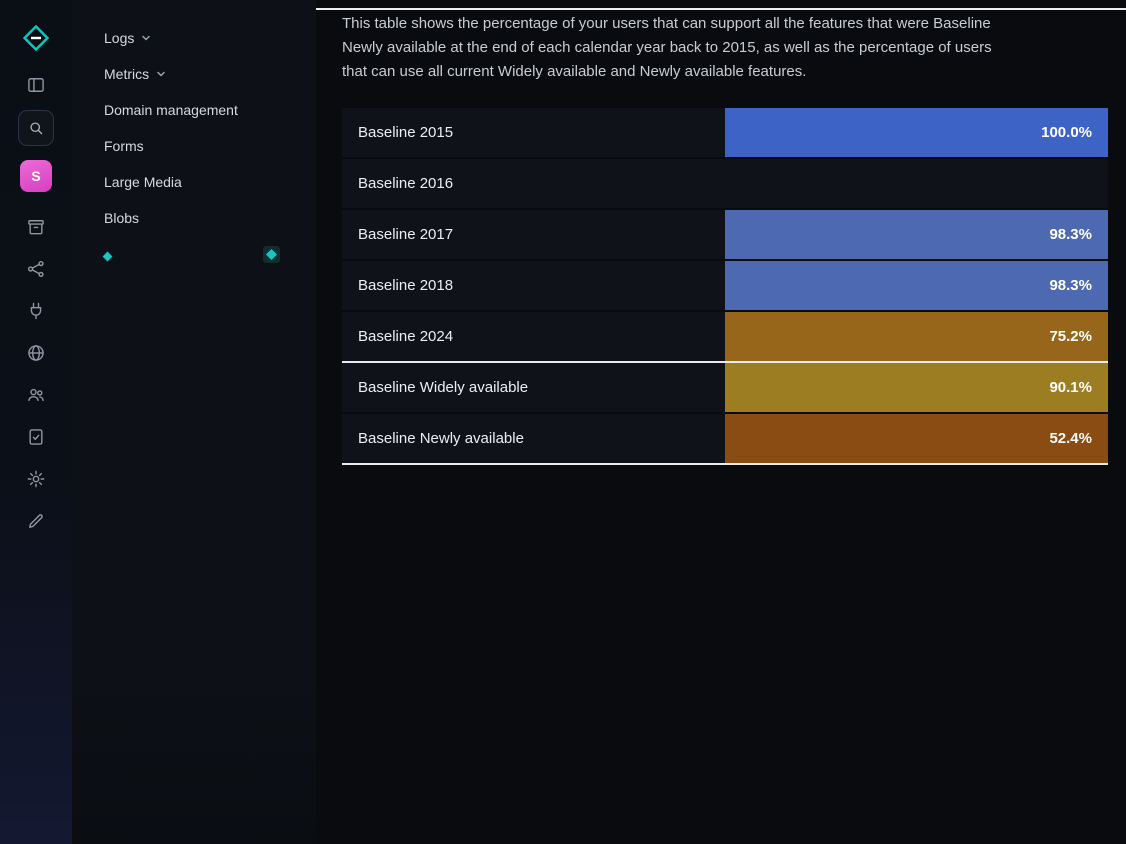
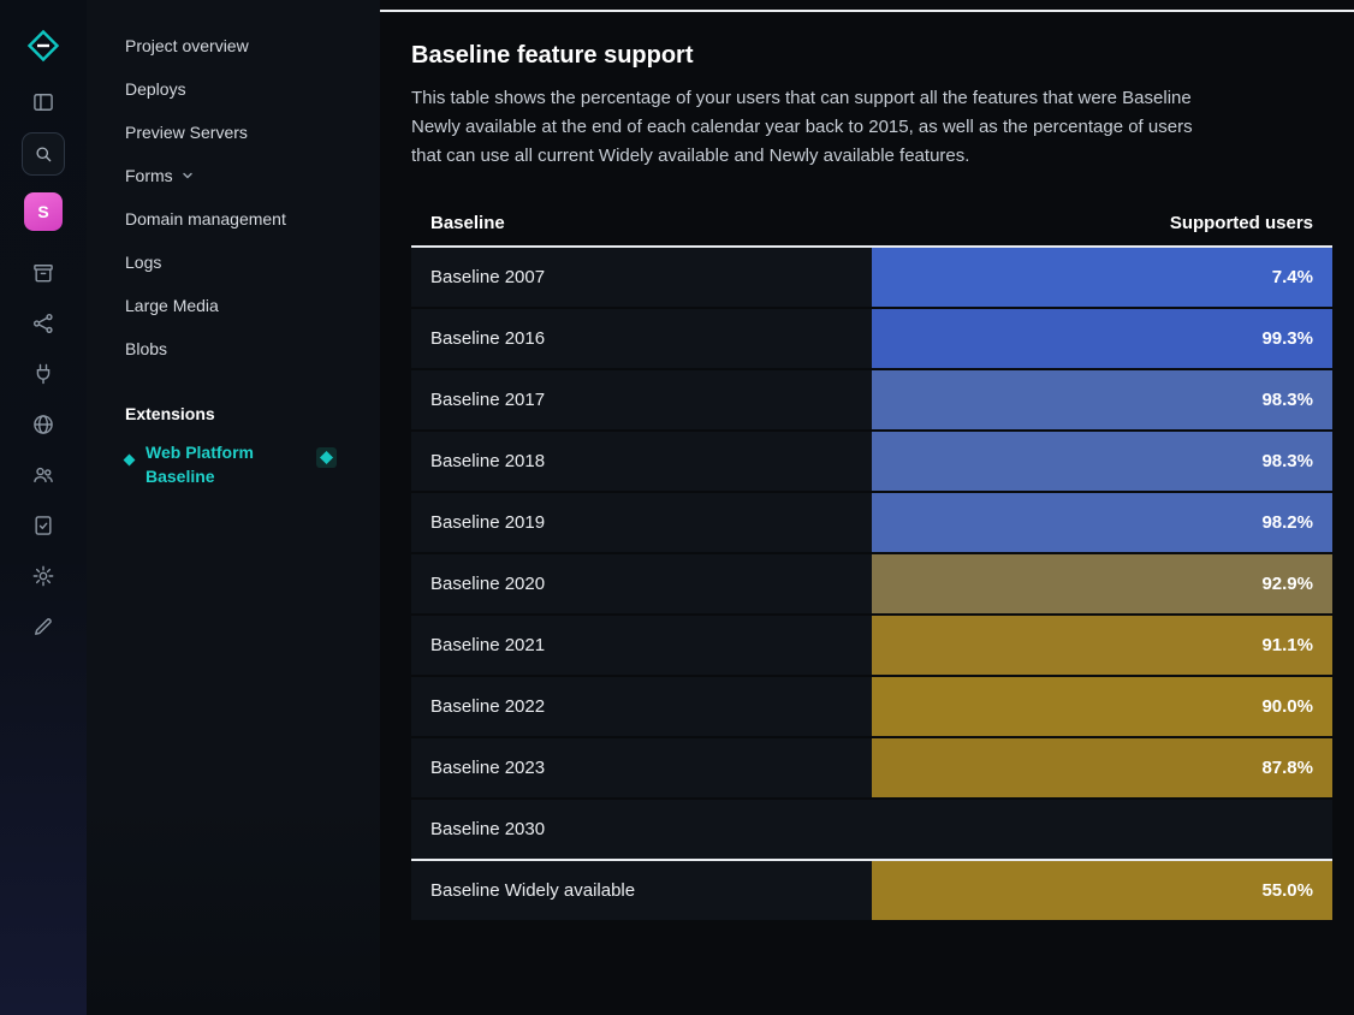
  S
+ Project overview
+ Deploys
+ Preview Servers
- Logs
+ Forms
- Metrics
  Domain management
- Forms
+ Logs
  Large Media
  Blobs
+ Extensions
+ Web Platform Baseline
+ Baseline feature support
  This table shows the percentage of your users that can support all the features that were Baseline Newly available at the end of each calendar year back to 2015, as well as the percentage of users that can use all current Widely available and Newly available features.
+ Baseline
+ Supported users
- Baseline 2015
+ Baseline 2007
- 100.0%
+ 7.4%
  Baseline 2016
+ 99.3%
  Baseline 2017
  98.3%
  Baseline 2018
  98.3%
+ Baseline 2019
+ 98.2%
+ Baseline 2020
+ 92.9%
+ Baseline 2021
+ 91.1%
+ Baseline 2022
+ 90.0%
+ Baseline 2023
+ 87.8%
- Baseline 2024
+ Baseline 2030
- 75.2%
  Baseline Widely available
- 90.1%
+ 55.0%
- Baseline Newly available
- 52.4%
